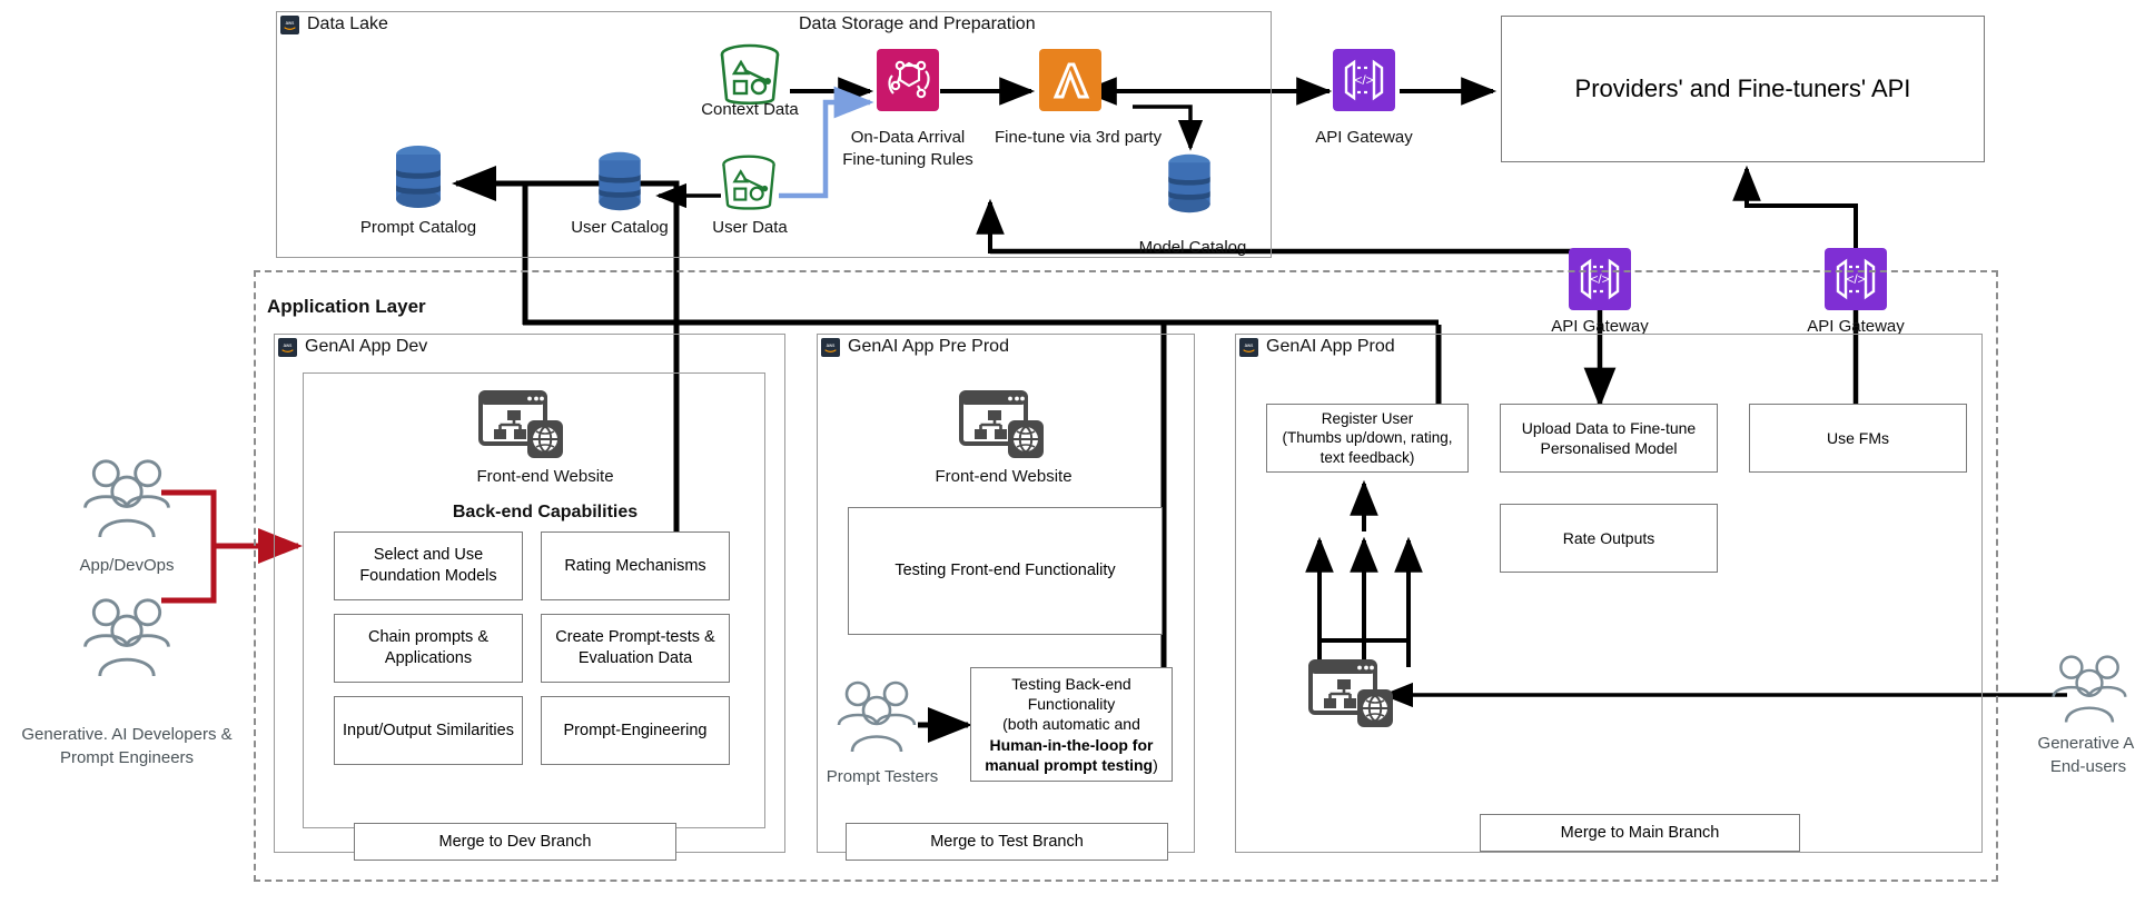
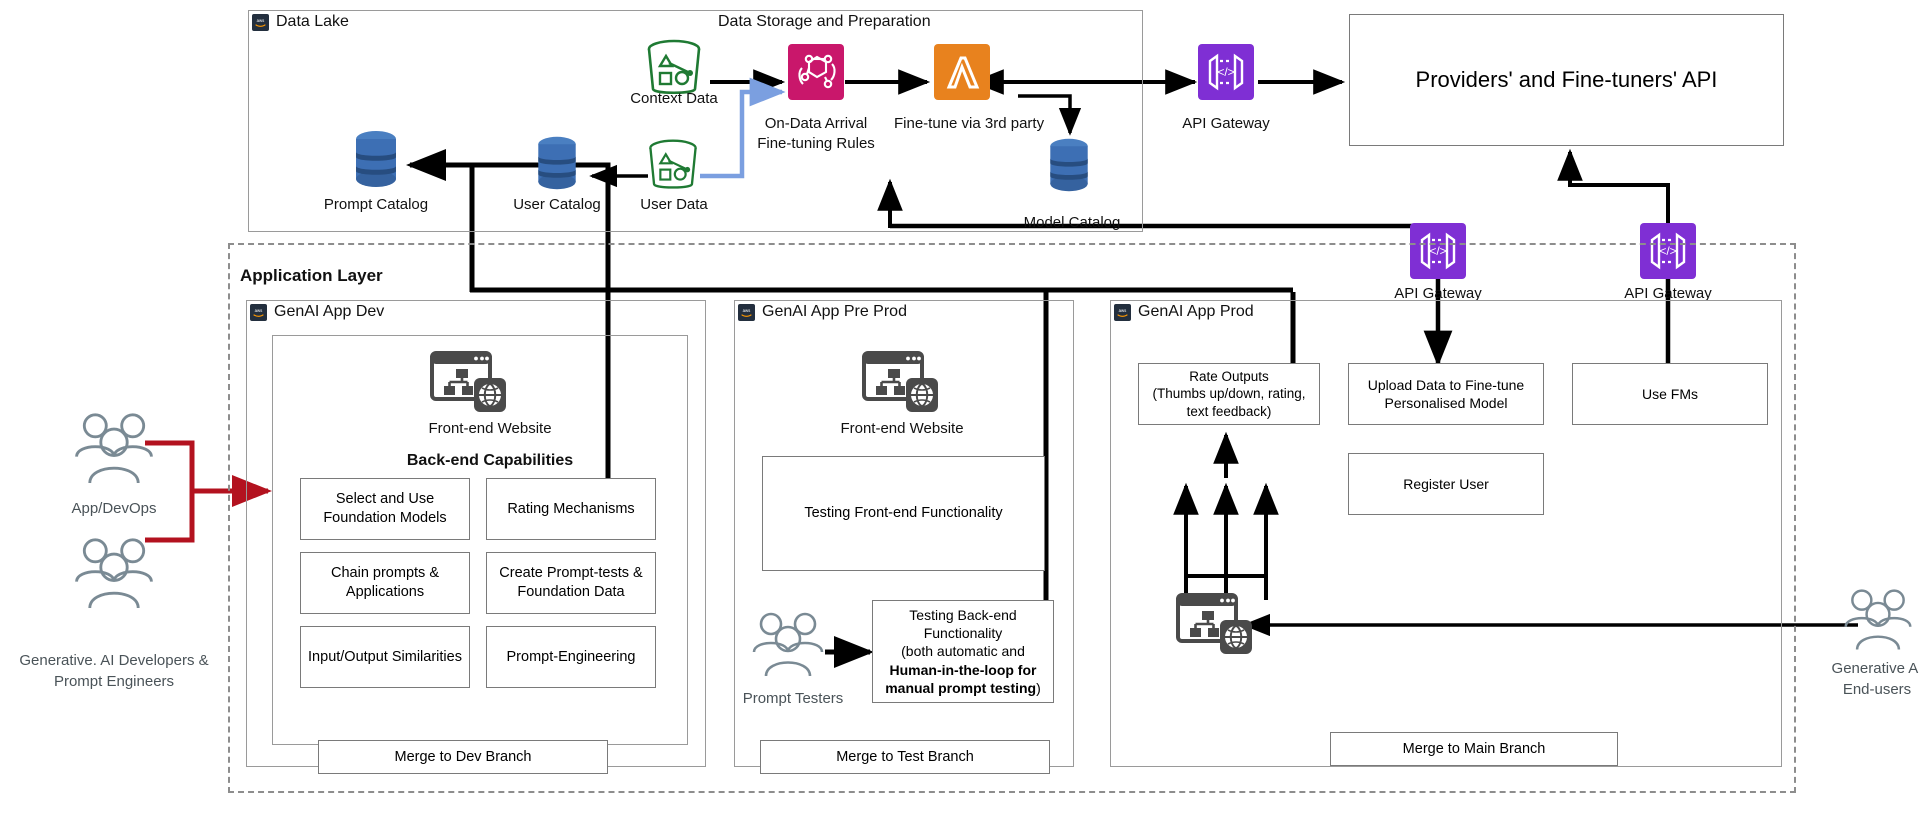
  Data Lake
  Data Storage and Preparation
  Context Data
  On-Data Arrival
  Fine-tuning Rules
  Fine-tune via 3rd party
  </>
  API Gateway
  Prompt Catalog
  User Catalog
  User Data
  Model Catalog
  Providers' and Fine-tuners' API
  </>
  API Gateway
  </>
  API Gateway
  Application Layer
  GenAI App Dev
  Front-end Website
  Back-end Capabilities
  Select and Use Foundation Models
  Rating Mechanisms
  Chain prompts & Applications
- Create Prompt-tests & Evaluation Data
+ Create Prompt-tests & Foundation Data
  Input/Output Similarities
  Prompt-Engineering
  Merge to Dev Branch
  GenAI App Pre Prod
  Front-end Website
  Testing Front-end Functionality
  Prompt Testers
  Testing Back-end
  Functionality
  (both automatic and
  Human-in-the-loop for
  manual prompt testing)
  Merge to Test Branch
  GenAI App Prod
- Register User
+ Rate Outputs
  (Thumbs up/down, rating,
  text feedback)
  Upload Data to Fine-tune
  Personalised Model
  Use FMs
- Rate Outputs
+ Register User
  Merge to Main Branch
  App/DevOps
  Generative. AI Developers &
  Prompt Engineers
  Generative A
  End-users
